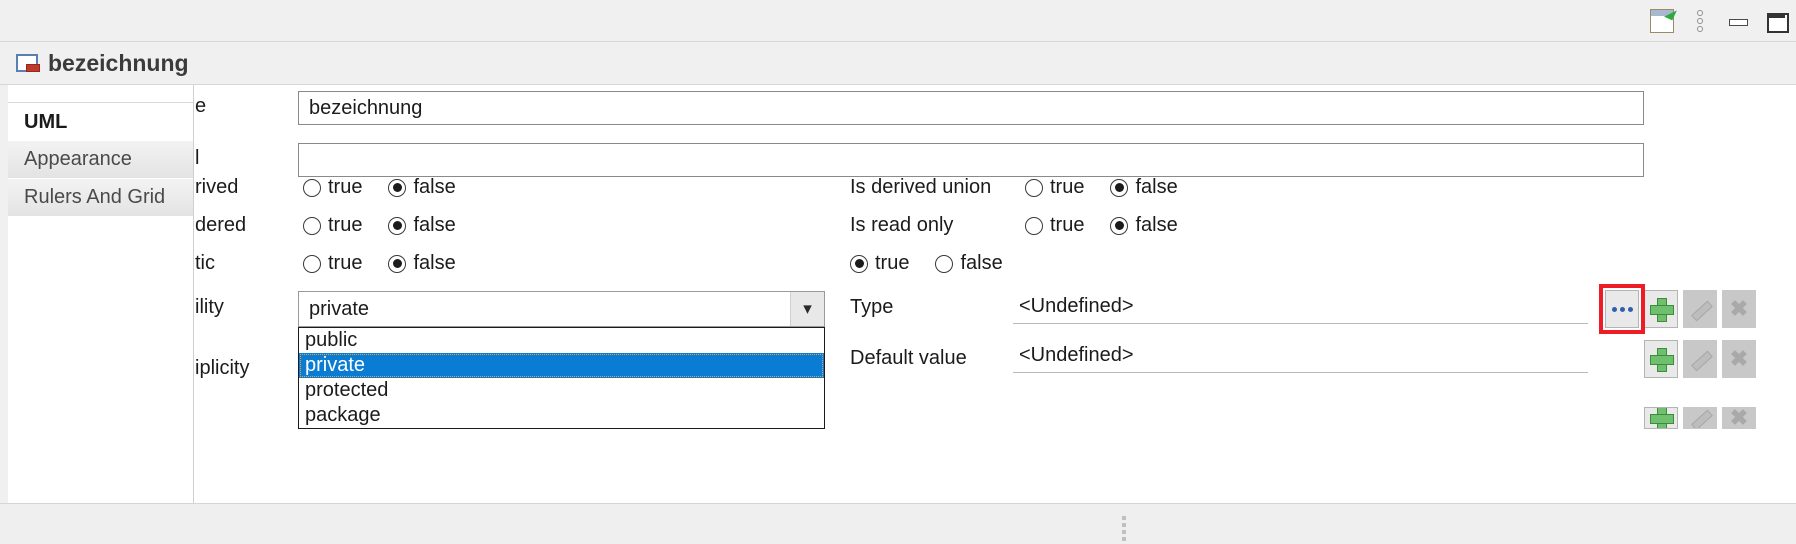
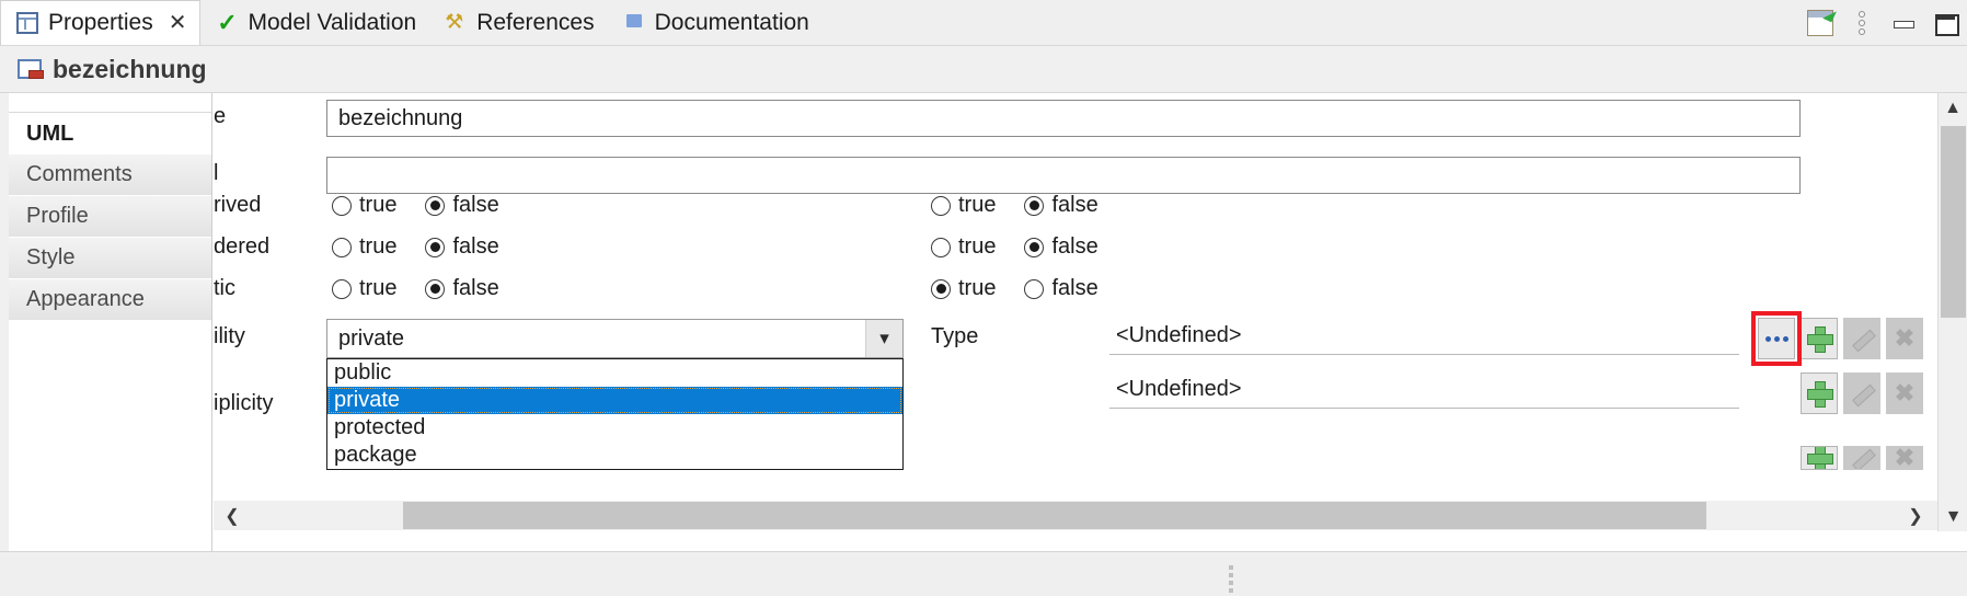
+ Properties
+ ✕
+ ✓
+ Model Validation
+ ⚒
+ References
+ Documentation
  bezeichnung
  UML
+ Comments
+ Profile
+ Style
  Appearance
- Rulers And Grid
  e
  bezeichnung
  l
  rived
  true
  false
  dered
  true
  false
  tic
  true
  false
  ility
  private
  ▾
  public
  private
  protected
  package
  iplicity
- Is derived union
  true
  false
- Is read only
  true
  false
  true
  false
  Type
  <Undefined>
  ✖
- Default value
  <Undefined>
  ✖
  ✖
+ ▲
+ ▼
+ ❮
+ ❯
